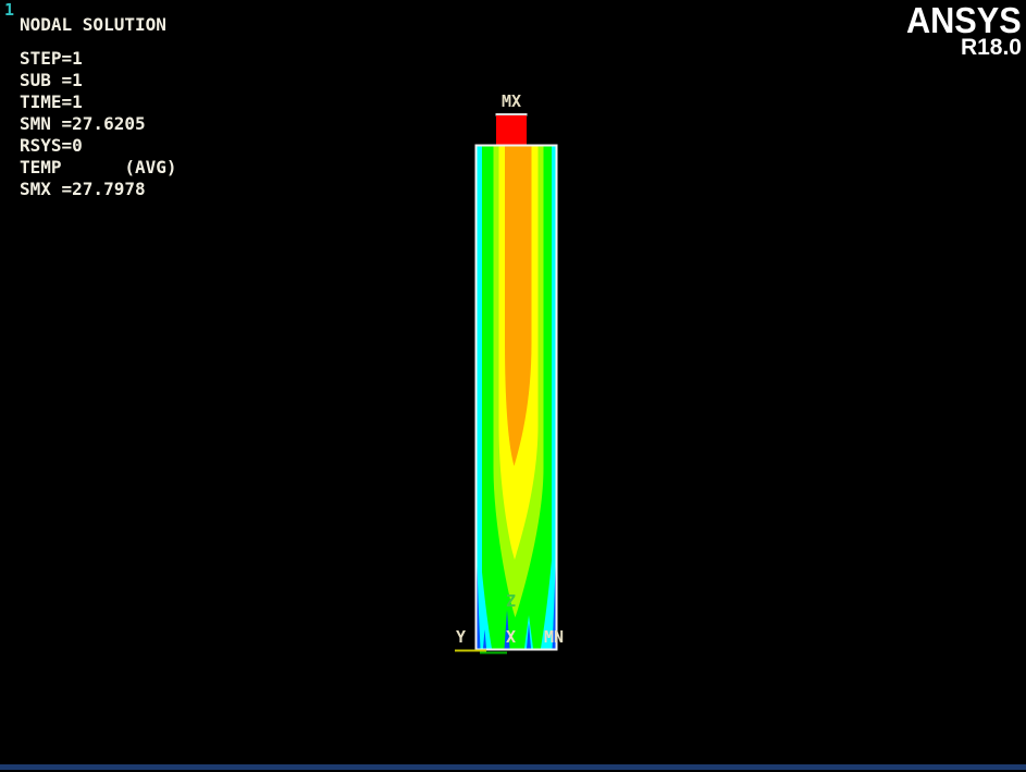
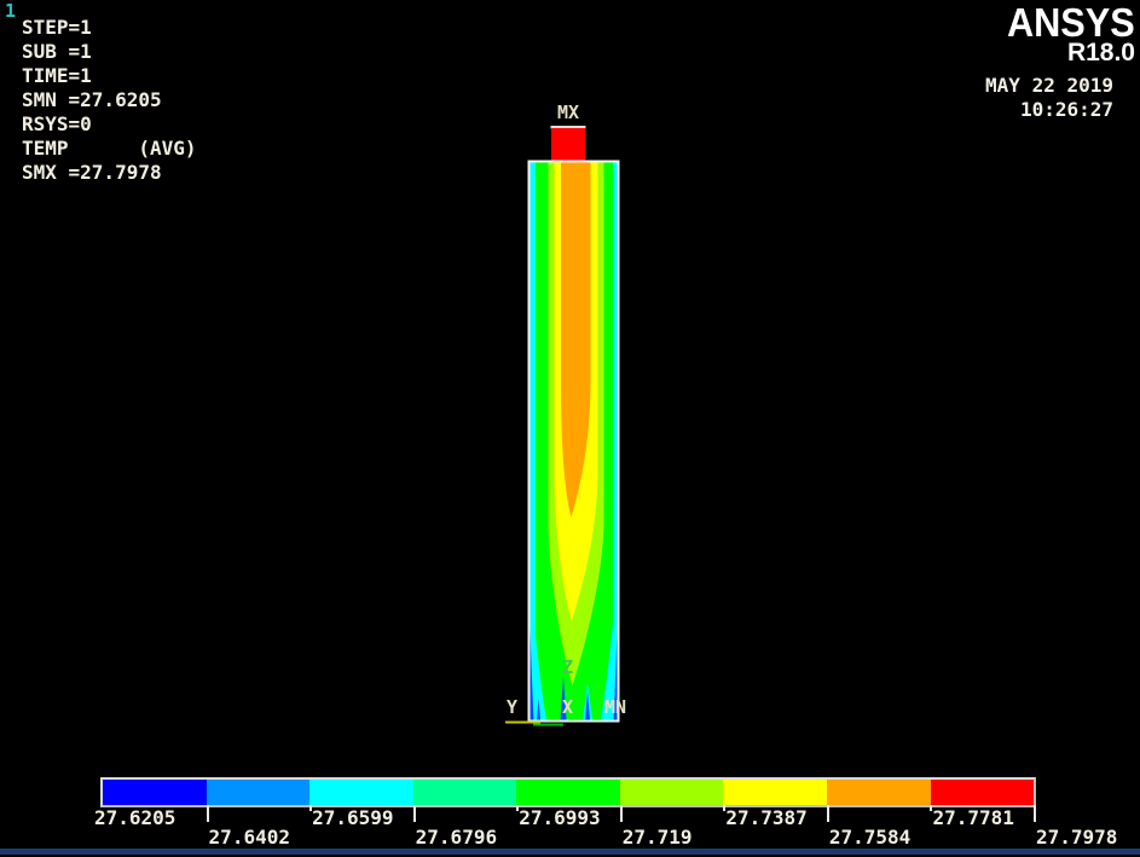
  1
- NODAL SOLUTION
  STEP=1
  SUB =1
  TIME=1
  SMN =27.6205
  RSYS=0
  TEMP (AVG)
  SMX =27.7978
  ANSYS
  R18.0
+ MAY 22 2019
+ 10:26:27
  MX
  MN
  X
  Y
  Z
+ 27.6205
+ 27.6402
+ 27.6599
+ 27.6796
+ 27.6993
+ 27.719
+ 27.7387
+ 27.7584
+ 27.7781
+ 27.7978
